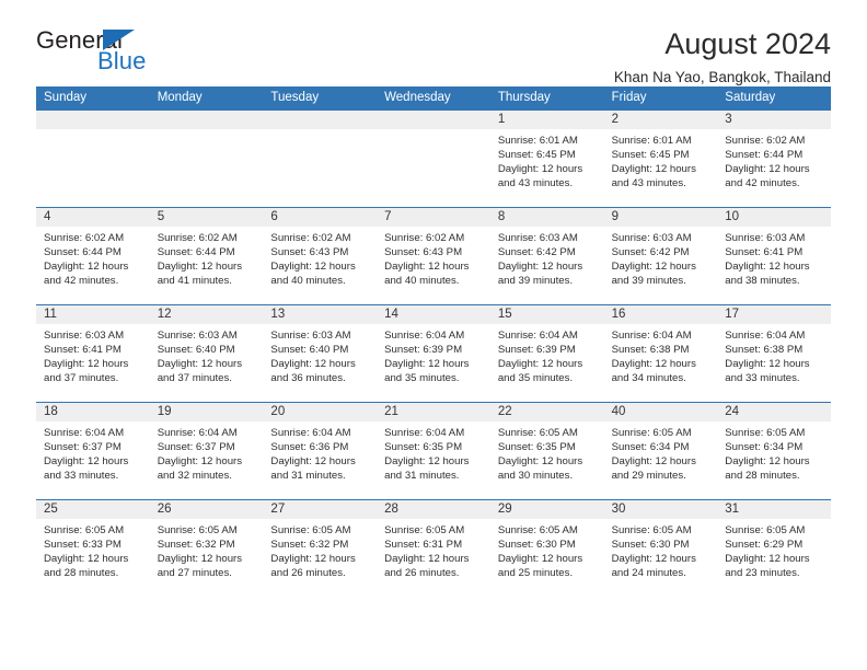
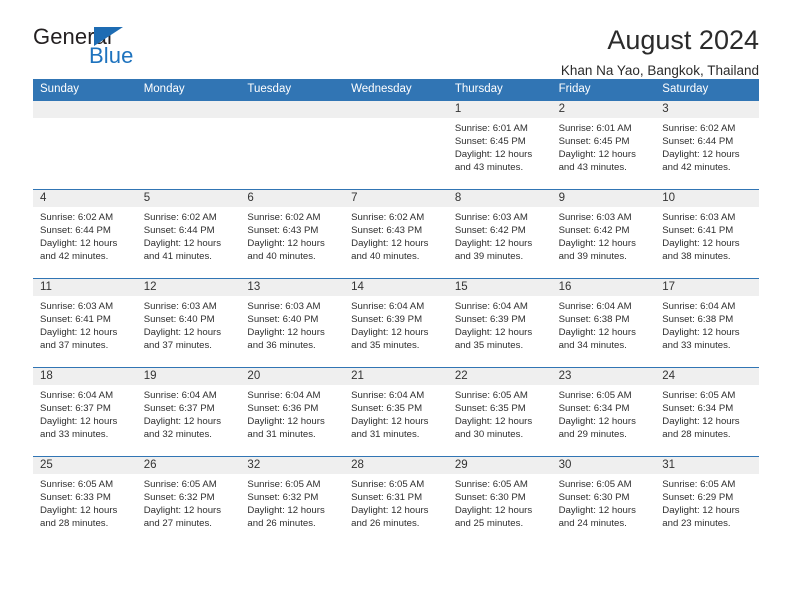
  General
  Blue
  August 2024
  Khan Na Yao, Bangkok, Thailand
  Sunday
  Monday
  Tuesday
  Wednesday
  Thursday
  Friday
  Saturday
  1
  Sunrise: 6:01 AM
  Sunset: 6:45 PM
  Daylight: 12 hours and 43 minutes.
  2
  Sunrise: 6:01 AM
  Sunset: 6:45 PM
  Daylight: 12 hours and 43 minutes.
  3
  Sunrise: 6:02 AM
  Sunset: 6:44 PM
  Daylight: 12 hours and 42 minutes.
  4
  Sunrise: 6:02 AM
  Sunset: 6:44 PM
  Daylight: 12 hours and 42 minutes.
  5
  Sunrise: 6:02 AM
  Sunset: 6:44 PM
  Daylight: 12 hours and 41 minutes.
  6
  Sunrise: 6:02 AM
  Sunset: 6:43 PM
  Daylight: 12 hours and 40 minutes.
  7
  Sunrise: 6:02 AM
  Sunset: 6:43 PM
  Daylight: 12 hours and 40 minutes.
  8
  Sunrise: 6:03 AM
  Sunset: 6:42 PM
  Daylight: 12 hours and 39 minutes.
  9
  Sunrise: 6:03 AM
  Sunset: 6:42 PM
  Daylight: 12 hours and 39 minutes.
  10
  Sunrise: 6:03 AM
  Sunset: 6:41 PM
  Daylight: 12 hours and 38 minutes.
  11
  Sunrise: 6:03 AM
  Sunset: 6:41 PM
  Daylight: 12 hours and 37 minutes.
  12
  Sunrise: 6:03 AM
  Sunset: 6:40 PM
  Daylight: 12 hours and 37 minutes.
  13
  Sunrise: 6:03 AM
  Sunset: 6:40 PM
  Daylight: 12 hours and 36 minutes.
  14
  Sunrise: 6:04 AM
  Sunset: 6:39 PM
  Daylight: 12 hours and 35 minutes.
  15
  Sunrise: 6:04 AM
  Sunset: 6:39 PM
  Daylight: 12 hours and 35 minutes.
  16
  Sunrise: 6:04 AM
  Sunset: 6:38 PM
  Daylight: 12 hours and 34 minutes.
  17
  Sunrise: 6:04 AM
  Sunset: 6:38 PM
  Daylight: 12 hours and 33 minutes.
  18
  Sunrise: 6:04 AM
  Sunset: 6:37 PM
  Daylight: 12 hours and 33 minutes.
  19
  Sunrise: 6:04 AM
  Sunset: 6:37 PM
  Daylight: 12 hours and 32 minutes.
  20
  Sunrise: 6:04 AM
  Sunset: 6:36 PM
  Daylight: 12 hours and 31 minutes.
  21
  Sunrise: 6:04 AM
  Sunset: 6:35 PM
  Daylight: 12 hours and 31 minutes.
  22
  Sunrise: 6:05 AM
  Sunset: 6:35 PM
  Daylight: 12 hours and 30 minutes.
- 40
+ 23
  Sunrise: 6:05 AM
  Sunset: 6:34 PM
  Daylight: 12 hours and 29 minutes.
  24
  Sunrise: 6:05 AM
  Sunset: 6:34 PM
  Daylight: 12 hours and 28 minutes.
  25
  Sunrise: 6:05 AM
  Sunset: 6:33 PM
  Daylight: 12 hours and 28 minutes.
  26
  Sunrise: 6:05 AM
  Sunset: 6:32 PM
  Daylight: 12 hours and 27 minutes.
- 27
+ 32
  Sunrise: 6:05 AM
  Sunset: 6:32 PM
  Daylight: 12 hours and 26 minutes.
  28
  Sunrise: 6:05 AM
  Sunset: 6:31 PM
  Daylight: 12 hours and 26 minutes.
  29
  Sunrise: 6:05 AM
  Sunset: 6:30 PM
  Daylight: 12 hours and 25 minutes.
  30
  Sunrise: 6:05 AM
  Sunset: 6:30 PM
  Daylight: 12 hours and 24 minutes.
  31
  Sunrise: 6:05 AM
  Sunset: 6:29 PM
  Daylight: 12 hours and 23 minutes.
